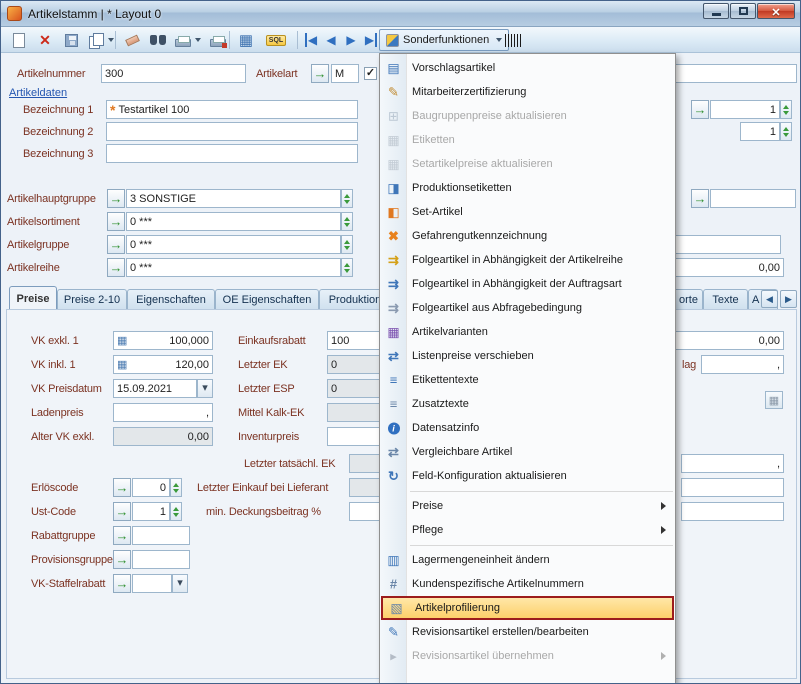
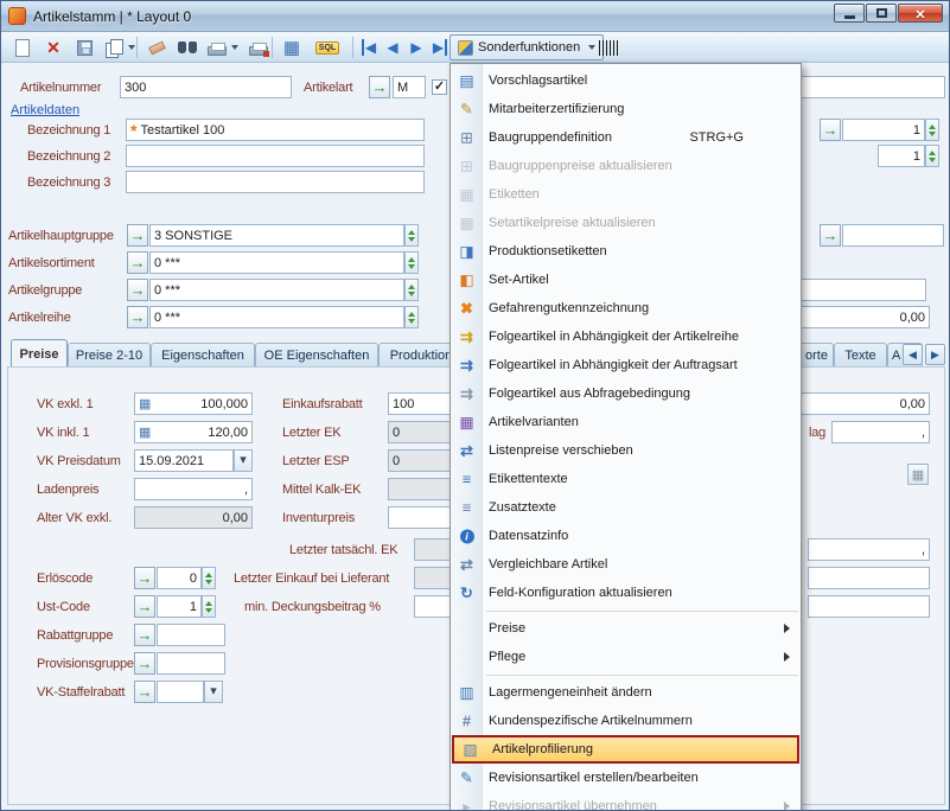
  Artikelstamm | * Layout 0
  Sonderfunktionen
  Artikelnummer
  300
  Artikelart
  M
  Artikeldaten
  Bezeichnung 1
  *
  Testartikel 100
  1
  Bezeichnung 2
  1
  Bezeichnung 3
  Artikelhauptgruppe
  3 SONSTIGE
  Artikelsortiment
  0 ***
  Artikelgruppe
  0 ***
  Artikelreihe
  0 ***
  0,00
  Preise
  Preise 2-10
  Eigenschaften
  OE Eigenschaften
  Produktio
  orte
  Texte
  A
  ◀
  ▶
  VK exkl. 1
  100,000
  VK inkl. 1
  120,00
  VK Preisdatum
  15.09.2021
  Ladenpreis
  ,
  Alter VK exkl.
  0,00
  Einkaufsrabatt
  100
  Letzter EK
  0
  Letzter ESP
  0
  Mittel Kalk-EK
  Inventurpreis
  Letzter tatsächl. EK
  Erlöscode
  0
  Letzter Einkauf bei Lieferant
  Ust-Code
  1
  min. Deckungsbeitrag %
  Rabattgruppe
  Provisionsgruppe
  VK-Staffelrabatt
  0,00
  lag
  ,
  ,
  Vorschlagsartikel
  Mitarbeiterzertifizierung
+ Baugruppendefinition
+ STRG+G
  Baugruppenpreise aktualisieren
  Etiketten
  Setartikelpreise aktualisieren
  Produktionsetiketten
  Set-Artikel
  Gefahrengutkennzeichnung
  Folgeartikel in Abhängigkeit der Artikelreihe
  Folgeartikel in Abhängigkeit der Auftragsart
  Folgeartikel aus Abfragebedingung
  Artikelvarianten
  Listenpreise verschieben
  Etikettentexte
  Zusatztexte
  Datensatzinfo
  Vergleichbare Artikel
  Feld-Konfiguration aktualisieren
  Preise
  Pflege
  Lagermengeneinheit ändern
  Kundenspezifische Artikelnummern
  Artikelprofilierung
  Revisionsartikel erstellen/bearbeiten
  Revisionsartikel übernehmen
